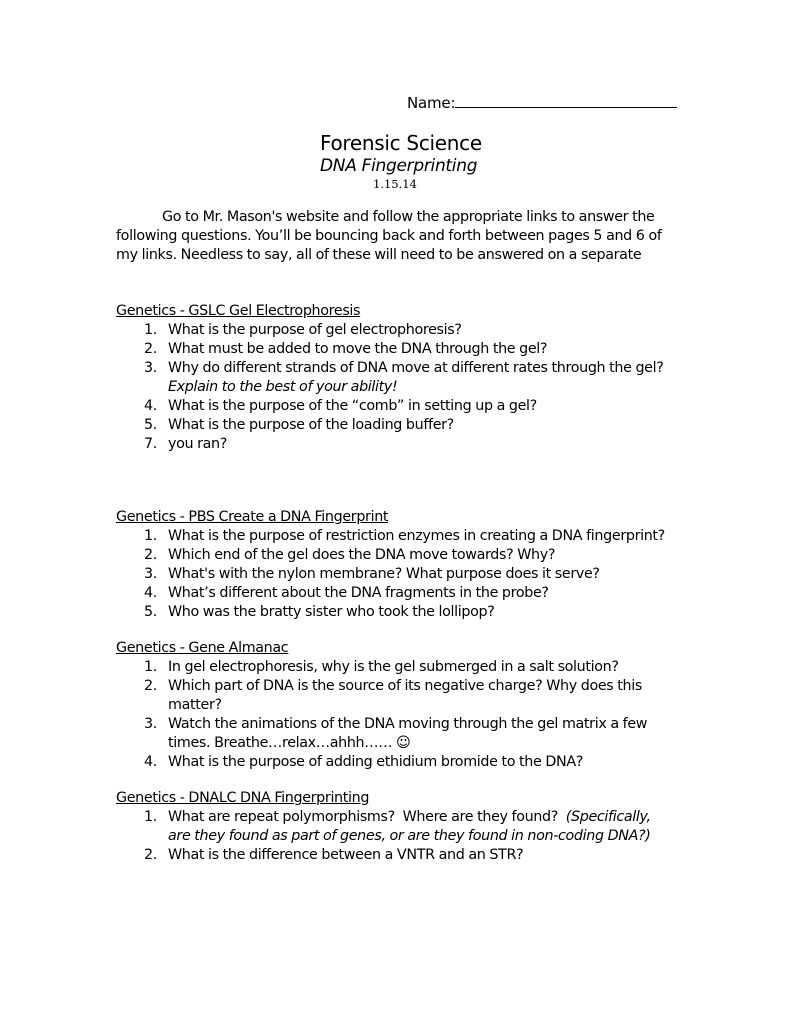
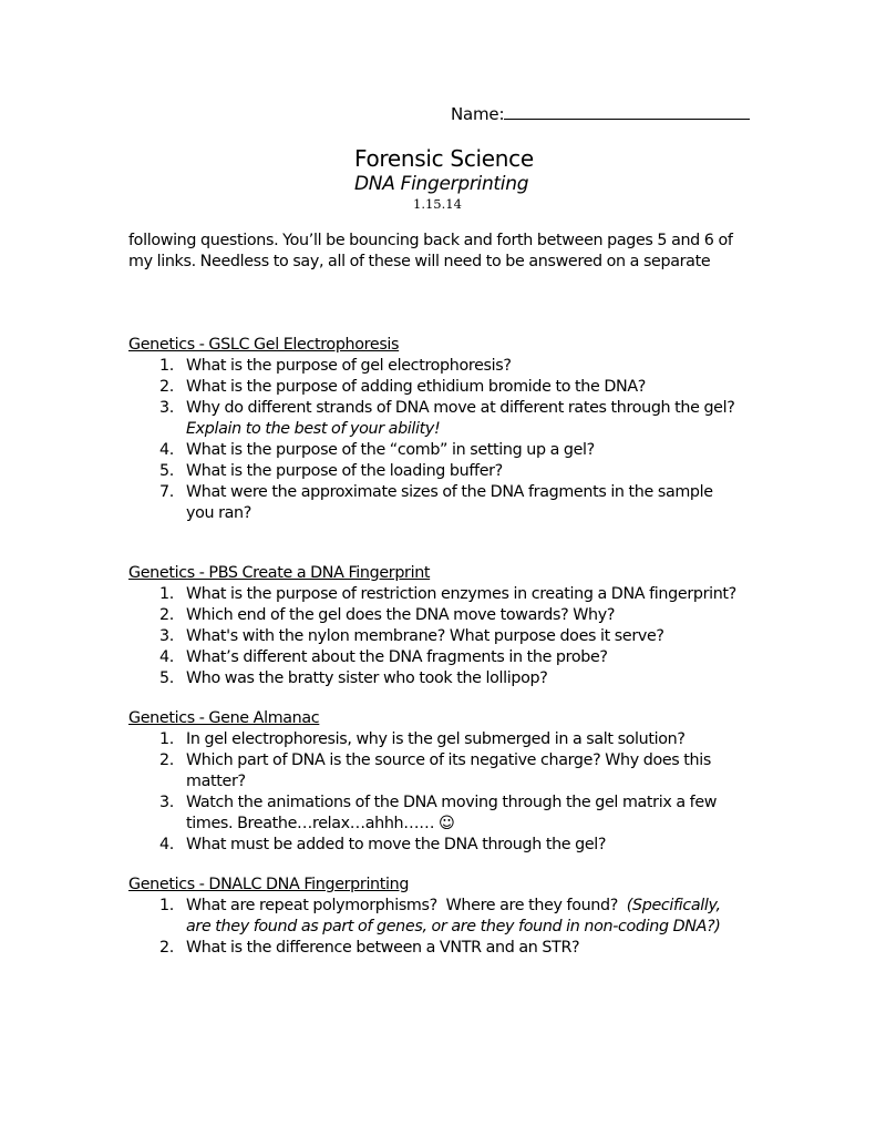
  Name:
  Forensic Science
  DNA Fingerprinting
  1.15.14
- Go to Mr. Mason's website and follow the appropriate links to answer the
  following questions. You’ll be bouncing back and forth between pages 5 and 6 of
  my links. Needless to say, all of these will need to be answered on a separate
  Genetics - GSLC Gel Electrophoresis
  1.
  What is the purpose of gel electrophoresis?
  2.
- What must be added to move the DNA through the gel?
+ What is the purpose of adding ethidium bromide to the DNA?
  3.
  Why do different strands of DNA move at different rates through the gel?
  Explain to the best of your ability!
  4.
  What is the purpose of the “comb” in setting up a gel?
  5.
  What is the purpose of the loading buffer?
  7.
+ What were the approximate sizes of the DNA fragments in the sample
  you ran?
  Genetics - PBS Create a DNA Fingerprint
  1.
  What is the purpose of restriction enzymes in creating a DNA fingerprint?
  2.
  Which end of the gel does the DNA move towards? Why?
  3.
  What's with the nylon membrane? What purpose does it serve?
  4.
  What’s different about the DNA fragments in the probe?
  5.
  Who was the bratty sister who took the lollipop?
  Genetics - Gene Almanac
  1.
  In gel electrophoresis, why is the gel submerged in a salt solution?
  2.
  Which part of DNA is the source of its negative charge? Why does this
  matter?
  3.
  Watch the animations of the DNA moving through the gel matrix a few
  times. Breathe…relax…ahhh…… ☺
  4.
- What is the purpose of adding ethidium bromide to the DNA?
+ What must be added to move the DNA through the gel?
  Genetics - DNALC DNA Fingerprinting
  1.
  What are repeat polymorphisms? Where are they found? (Specifically,
  are they found as part of genes, or are they found in non-coding DNA?)
  2.
  What is the difference between a VNTR and an STR?
